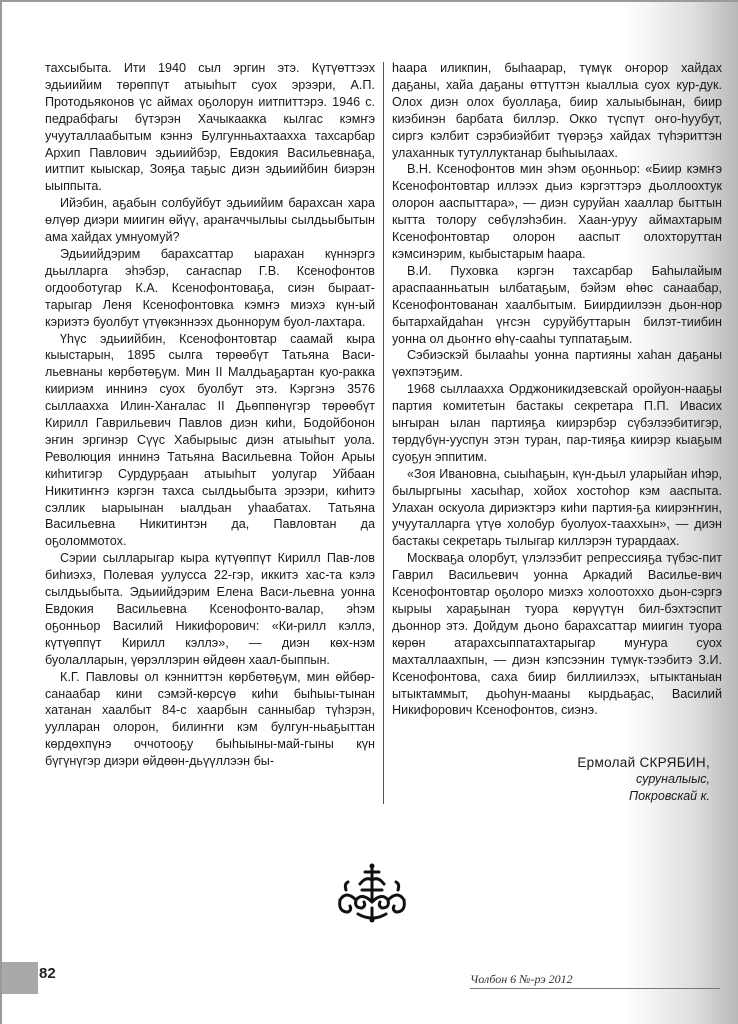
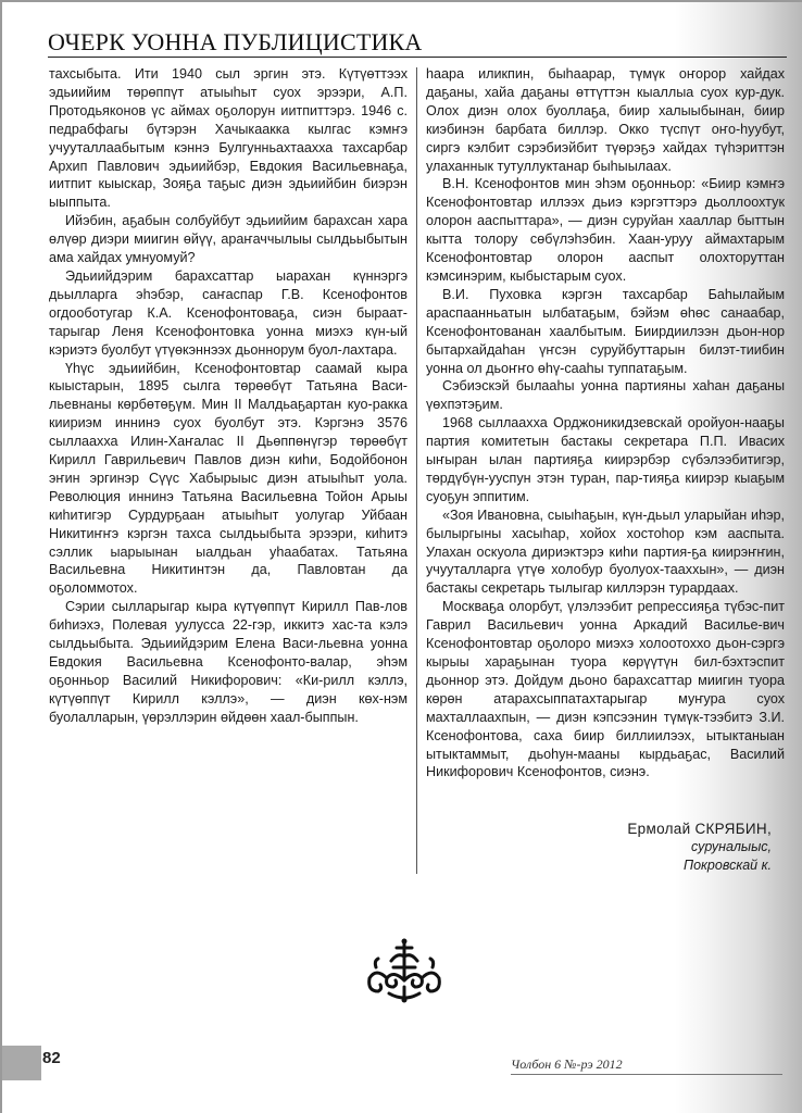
+ ОЧЕРК УОННА ПУБЛИЦИСТИКА
  тахсыбыта. Ити 1940 сыл эргин этэ. Күтүөттээх эдьиийим төрөппүт атыыһыт суох эрээри, А.П. Протодьяконов үс аймах оҕолорун иитпиттэрэ. 1946 с. педрабфагы бүтэрэн Хачыкаакка кылгас кэмҥэ учууталлаабытым кэннэ Булгунньахтаахха тахсарбар Архип Павлович эдьиийбэр, Евдокия Васильевнаҕа, иитпит кыыскар, Зояҕа таҕыс диэн эдьиийбин биэрэн ыыппыта.
  Ийэбин, аҕабын солбуйбут эдьиийим барахсан хара өлүөр диэри миигин өйүү, араҥаччылыы сылдьыбытын ама хайдах умнуомуй?
- Эдьиийдэрим барахсаттар ыарахан күннэргэ дьылларга эһэбэр, саҥаспар Г.В. Ксенофонтов огдооботугар К.А. Ксенофонтоваҕа, сиэн быраат-тарыгар Леня Ксенофонтовка кэмҥэ миэхэ күн-ый кэриэтэ буолбут үтүөкэннээх дьоннорум буол-лахтара.
+ Эдьиийдэрим барахсаттар ыарахан күннэргэ дьылларга эһэбэр, саҥаспар Г.В. Ксенофонтов огдооботугар К.А. Ксенофонтоваҕа, сиэн быраат-тарыгар Леня Ксенофонтовка уонна миэхэ күн-ый кэриэтэ буолбут үтүөкэннээх дьоннорум буол-лахтара.
  Үһүс эдьиийбин, Ксенофонтовтар саамай кыра кыыстарын, 1895 сылга төрөөбүт Татьяна Васи-льевнаны көрбөтөҕүм. Мин II Малдьаҕартан куо-ракка киириэм иннинэ суох буолбут этэ. Кэргэнэ 3576 сыллаахха Илин-Хаҥалас II Дьөппөнүгэр төрөөбүт Кирилл Гаврильевич Павлов диэн киһи, Бодойбонон эҥин эргинэр Сүүс Хабырыыс диэн атыыһыт уола. Революция иннинэ Татьяна Васильевна Тойон Арыы киһитигэр Сурдурҕаан атыыһыт уолугар Уйбаан Никитиҥҥэ кэргэн тахса сылдьыбыта эрээри, киһитэ сэллик ыарыынан ыалдьан уһаабатах. Татьяна Васильевна Никитинтэн да, Павловтан да оҕоломмотох.
  Сэрии сылларыгар кыра күтүөппүт Кирилл Пав-лов биһиэхэ, Полевая уулусса 22-гэр, иккитэ хас-та кэлэ сылдьыбыта. Эдьиийдэрим Елена Васи-льевна уонна Евдокия Васильевна Ксенофонто-валар, эһэм оҕонньор Василий Никифорович: «Ки-рилл кэллэ, күтүөппүт Кирилл кэллэ», — диэн көх-нэм буолалларын, үөрэллэрин өйдөөн хаал-быппын.
- К.Г. Павловы ол кэнниттэн көрбөтөҕүм, мин өйбөр-санаабар кини сэмэй-көрсүө киһи быһыы-тынан хатанан хаалбыт 84-с хаарбын санныбар түһэрэн, уулларан олорон, билиҥҥи кэм булгун-ньаҕыттан көрдөхпүнэ оччотооҕу быһыыны-май-гыны күн бүгүнүгэр диэри өйдөөн-дьүүллээн бы-
  һаара иликпин, быһаарар, түмүк оҥорор хайдах даҕаны, хайа даҕаны өттүттэн кыаллыа суох кур-дук. Олох диэн олох буоллаҕа, биир халыыбынан, биир киэбинэн барбата биллэр. Окко түспүт оҥо-һуубут, сиргэ кэлбит сэрэбиэйбит түөрэҕэ хайдах түһэриттэн улаханнык тутуллуктанар быһыылаах.
- В.Н. Ксенофонтов мин эһэм оҕонньор: «Биир кэмҥэ Ксенофонтовтар иллээх дьиэ кэргэттэрэ дьоллоохтук олорон ааспыттара», — диэн суруйан хааллар быттын кытта толору сөбүлэһэбин. Хаан-уруу аймахтарым Ксенофонтовтар олорон ааспыт олохторуттан кэмсинэрим, кыбыстарым һаара.
+ В.Н. Ксенофонтов мин эһэм оҕонньор: «Биир кэмҥэ Ксенофонтовтар иллээх дьиэ кэргэттэрэ дьоллоохтук олорон ааспыттара», — диэн суруйан хааллар быттын кытта толору сөбүлэһэбин. Хаан-уруу аймахтарым Ксенофонтовтар олорон ааспыт олохторуттан кэмсинэрим, кыбыстарым суох.
  В.И. Пуховка кэргэн тахсарбар Баһылайым араспаанньатын ылбатаҕым, бэйэм өһөс санаабар, Ксенофонтованан хаалбытым. Биирдиилээн дьон-нор бытархайдаһан үҥсэн суруйбуттарын билэт-тиибин уонна ол дьоҥҥо өһү-сааһы туппатаҕым.
  Сэбиэскэй былааһы уонна партияны хаһан даҕаны үөхпэтэҕим.
  1968 сыллаахха Орджоникидзевскай оройуон-нааҕы партия комитетын бастакы секретара П.П. Ивасих ыҥыран ылан партияҕа киирэрбэр сүбэлээбитигэр, төрдүбүн-ууспун этэн туран, пар-тияҕа киирэр кыаҕым суоҕун эппитим.
  «Зоя Ивановна, сыыһаҕын, күн-дьыл уларыйан иһэр, былыргыны хасыһар, хойох хостоһор кэм ааспыта. Улахан оскуола дириэктэрэ киһи партия-ҕа киирэҥҥин, учууталларга үтүө холобур буолуох-тааххын», — диэн бастакы секретарь тылыгар киллэрэн турардаах.
  Москваҕа олорбут, үлэлээбит репрессияҕа түбэс-пит Гаврил Васильевич уонна Аркадий Василье-вич Ксенофонтовтар оҕолоро миэхэ холоотоххо дьон-сэргэ кырыы хараҕынан туора көрүүтүн бил-бэхтэспит дьоннор этэ. Дойдум дьоно барахсаттар миигин туора көрөн атарахсыппатахтарыгар муҥура суох махталлаахпын, — диэн кэпсээнин түмүк-тээбитэ З.И. Ксенофонтова, саха биир биллиилээх, ытыктаныан ытыктаммыт, дьоһун-мааны кырдьаҕас, Василий Никифорович Ксенофонтов, сиэнэ.
  Ермолай СКРЯБИН,
  суруналыыс,
  Покровскай к.
  82
  Чолбон 6 №-рэ 2012
